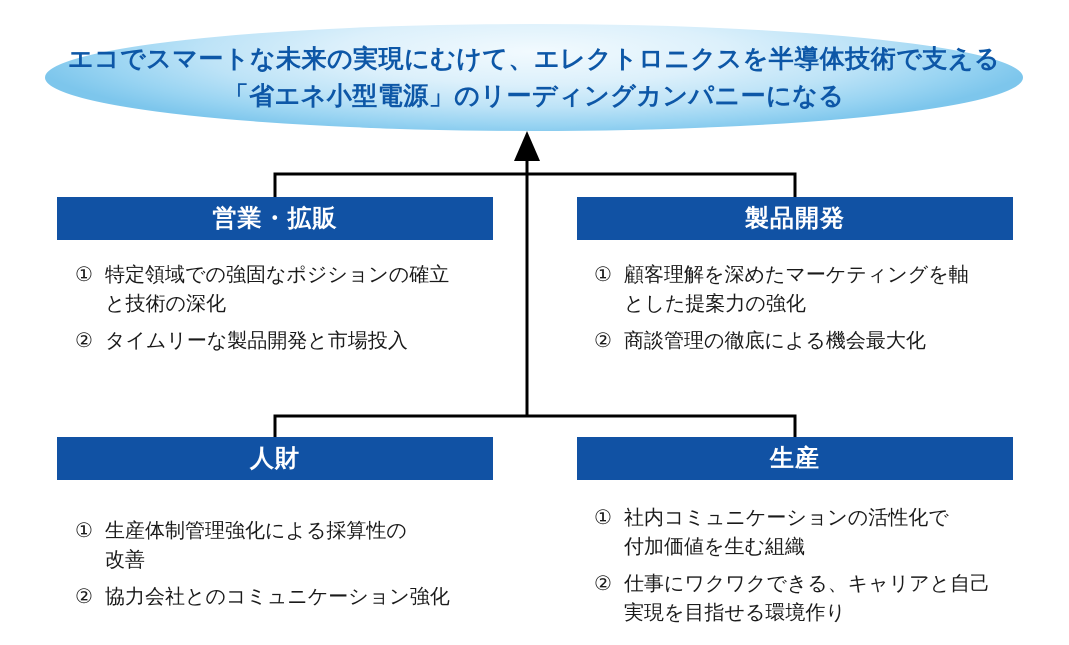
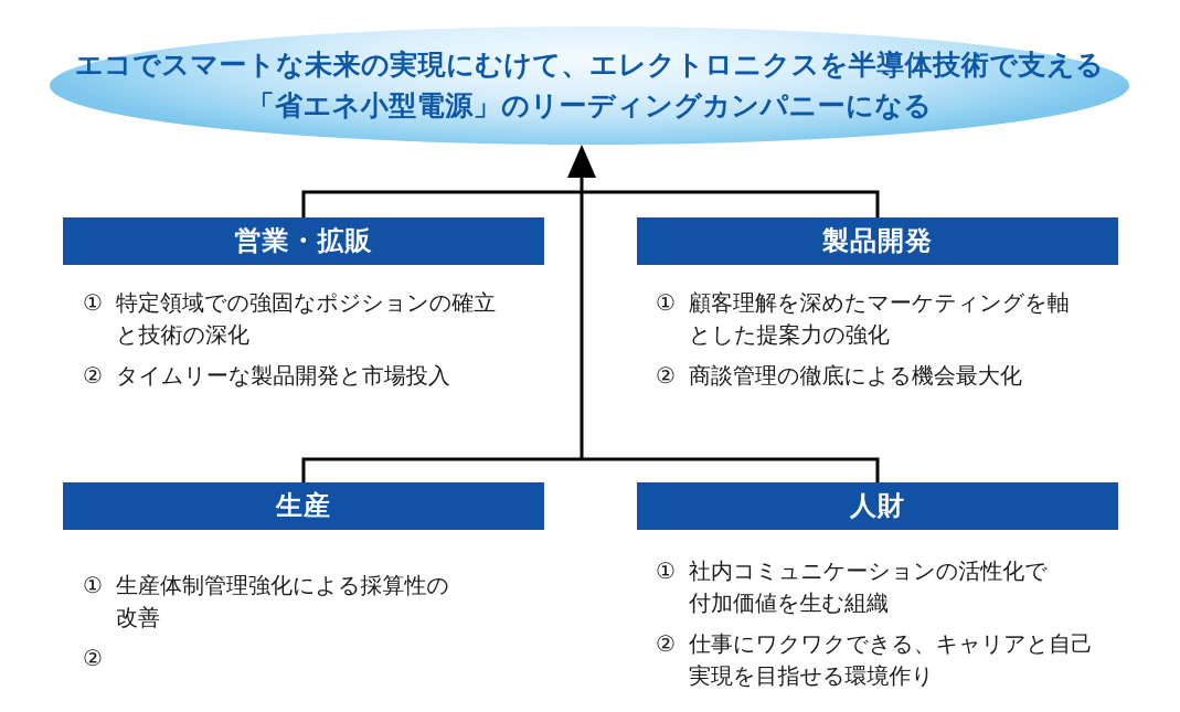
  エコでスマートな未来の実現にむけて、エレクトロニクスを半導体技術で支える
  「省エネ小型電源」のリーディングカンパニーになる
  営業・拡販
  ①
  特定領域での強固なポジションの確立
  と技術の深化
  ②
  タイムリーな製品開発と市場投入
  製品開発
  ①
  顧客理解を深めたマーケティングを軸
  とした提案力の強化
  ②
  商談管理の徹底による機会最大化
- 人財
+ 生産
  ①
  生産体制管理強化による採算性の
  改善
  ②
- 協力会社とのコミュニケーション強化
- 生産
+ 人財
  ①
  社内コミュニケーションの活性化で
  付加価値を生む組織
  ②
  仕事にワクワクできる、キャリアと自己
  実現を目指せる環境作り
